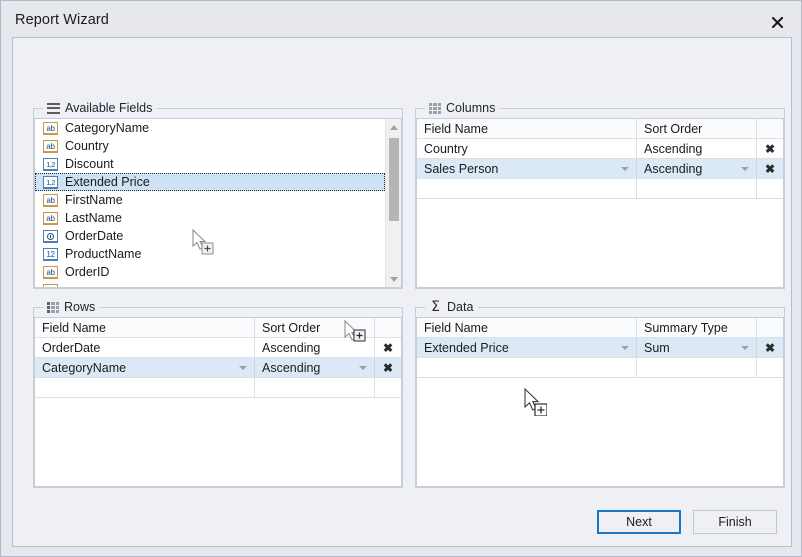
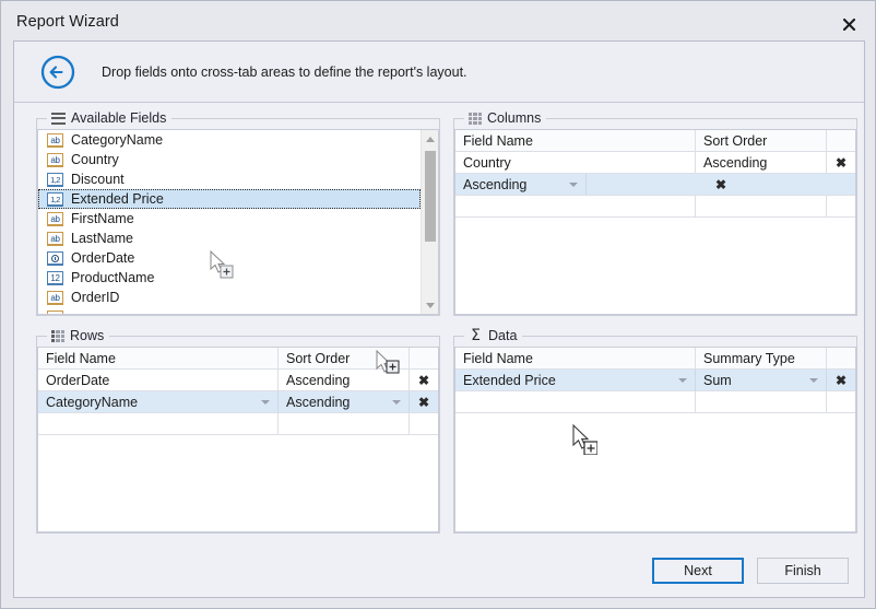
  Report Wizard
+ Drop fields onto cross-tab areas to define the report's layout.
  Available Fields
  ab
  CategoryName
  ab
  Country
  1,2
  Discount
  1,2
  Extended Price
  ab
  FirstName
  ab
  LastName
  OrderDate
  12
  ProductName
  ab
  OrderID
  Columns
  Field Name
  Sort Order
  Country
  Ascending
  ✖
- Sales Person
  Ascending
  ✖
  Rows
  Field Name
  Sort Order
  OrderDate
  Ascending
  ✖
  CategoryName
  Ascending
  ✖
  Σ
  Data
  Field Name
  Summary Type
  Extended Price
  Sum
  ✖
  Next
  Finish
